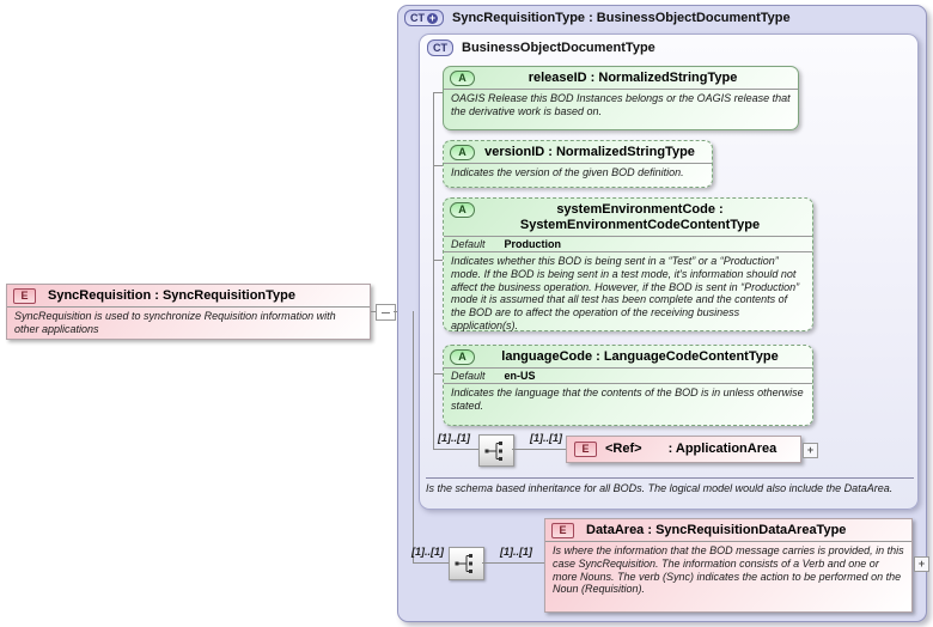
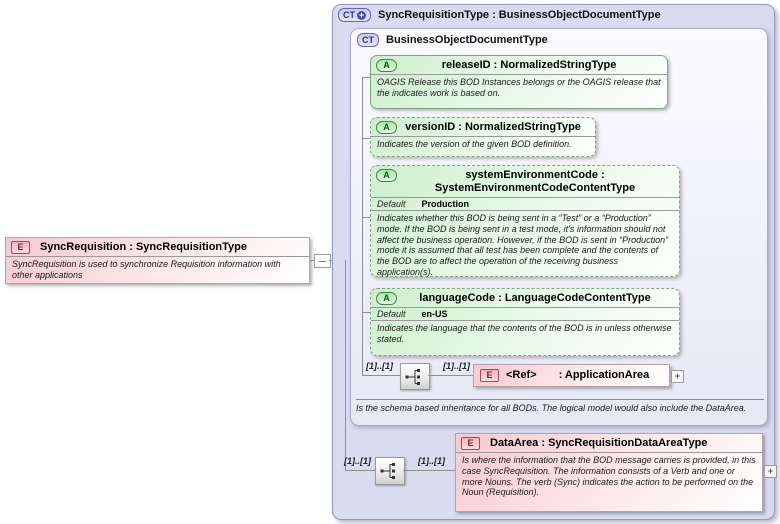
  E
  SyncRequisition : SyncRequisitionType
  SyncRequisition is used to synchronize Requisition information with other applications
  CT
  +
  SyncRequisitionType : BusinessObjectDocumentType
  CT
  BusinessObjectDocumentType
  A
  releaseID : NormalizedStringType
- OAGIS Release this BOD Instances belongs or the OAGIS release that the derivative work is based on.
+ OAGIS Release this BOD Instances belongs or the OAGIS release that the indicates work is based on.
  A
  versionID : NormalizedStringType
  Indicates the version of the given BOD definition.
  A
  systemEnvironmentCode : SystemEnvironmentCodeContentType
  Default
  Production
  Indicates whether this BOD is being sent in a “Test” or a “Production” mode. If the BOD is being sent in a test mode, it's information should not affect the business operation. However, if the BOD is sent in “Production” mode it is assumed that all test has been complete and the contents of the BOD are to affect the operation of the receiving business application(s).
  A
  languageCode : LanguageCodeContentType
  Default
  en-US
  Indicates the language that the contents of the BOD is in unless otherwise stated.
  [1]..[1]
  [1]..[1]
  E
  <Ref> : ApplicationArea
  +
  Is the schema based inheritance for all BODs. The logical model would also include the DataArea.
  [1]..[1]
  [1]..[1]
  E
  DataArea : SyncRequisitionDataAreaType
  Is where the information that the BOD message carries is provided, in this case SyncRequisition. The information consists of a Verb and one or more Nouns. The verb (Sync) indicates the action to be performed on the Noun (Requisition).
  +
